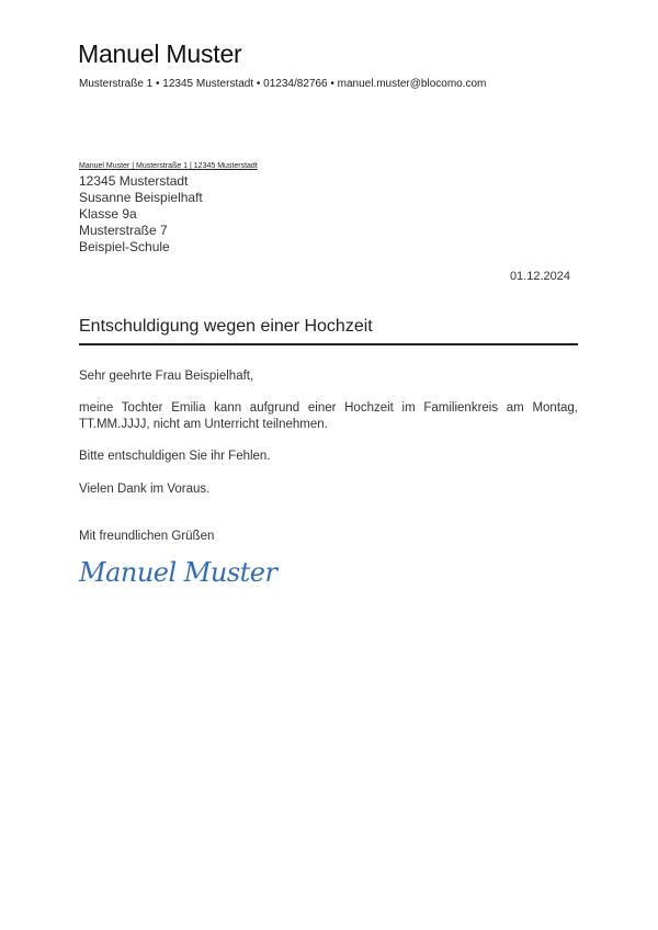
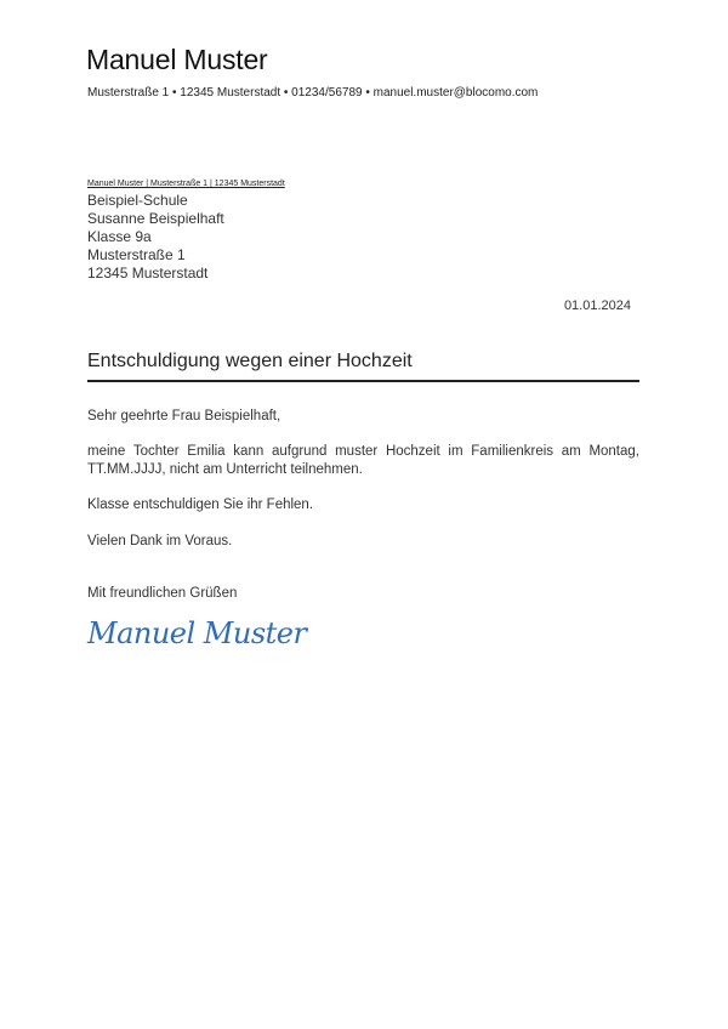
  Manuel Muster
- Musterstraße 1 • 12345 Musterstadt • 01234/82766 • manuel.muster@blocomo.com
+ Musterstraße 1 • 12345 Musterstadt • 01234/56789 • manuel.muster@blocomo.com
- 12345 Musterstadt
+ Beispiel-Schule
  Susanne Beispielhaft
  Klasse 9a
- Musterstraße 7
+ Musterstraße 1
- Beispiel-Schule
+ 12345 Musterstadt
- 01.12.2024
+ 01.01.2024
  Entschuldigung wegen einer Hochzeit
  Sehr geehrte Frau Beispielhaft,
- meine Tochter Emilia kann aufgrund einer Hochzeit im Familienkreis am Montag, TT.MM.JJJJ, nicht am Unterricht teilnehmen.
+ meine Tochter Emilia kann aufgrund muster Hochzeit im Familienkreis am Montag, TT.MM.JJJJ, nicht am Unterricht teilnehmen.
- Bitte entschuldigen Sie ihr Fehlen.
+ Klasse entschuldigen Sie ihr Fehlen.
  Vielen Dank im Voraus.
  Mit freundlichen Grüßen
  Manuel Muster
